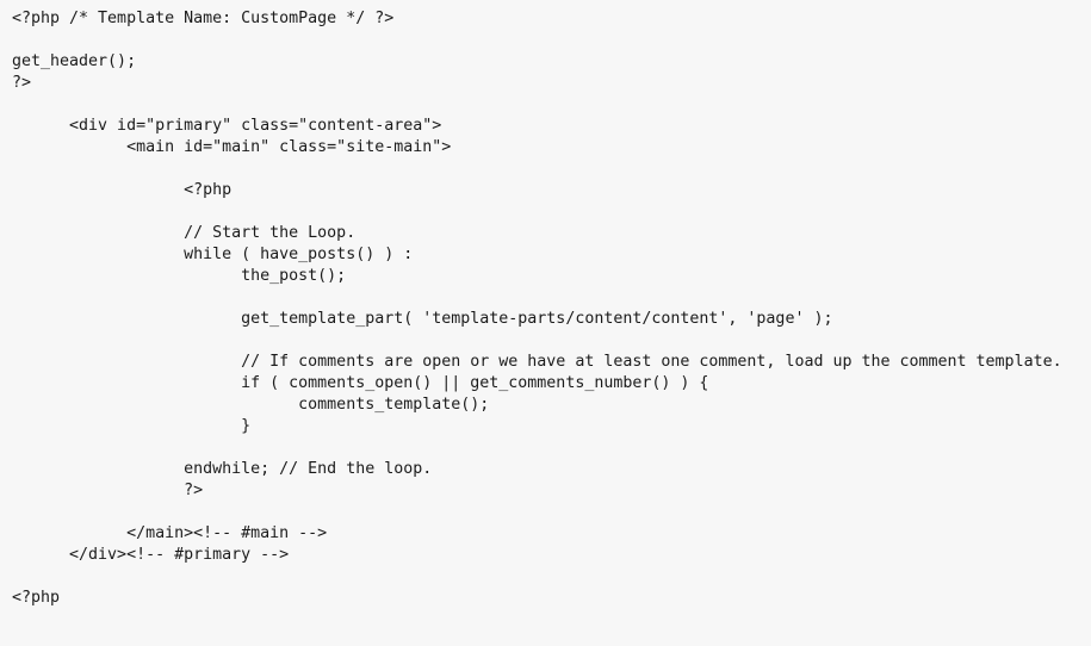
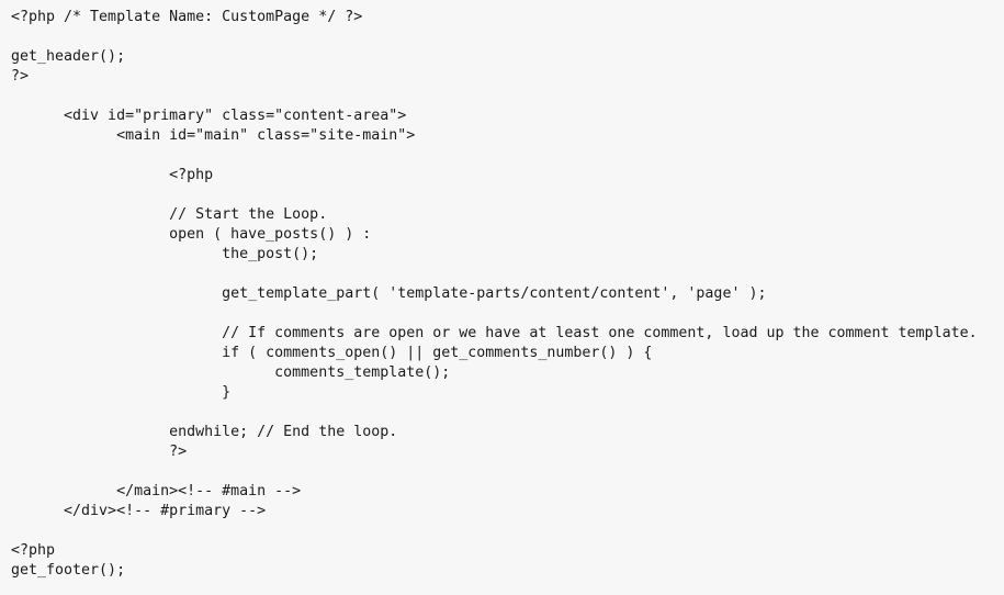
  <?php /* Template Name: CustomPage */ ?>
  get_header();
  ?>
  <div id="primary" class="content-area">
  <main id="main" class="site-main">
  <?php
  // Start the Loop.
- while ( have_posts() ) :
+ open ( have_posts() ) :
  the_post();
  get_template_part( 'template-parts/content/content', 'page' );
  // If comments are open or we have at least one comment, load up the comment template.
  if ( comments_open() || get_comments_number() ) {
  comments_template();
  }
  endwhile; // End the loop.
  ?>
  </main><!-- #main -->
  </div><!-- #primary -->
  <?php
+ get_footer();
